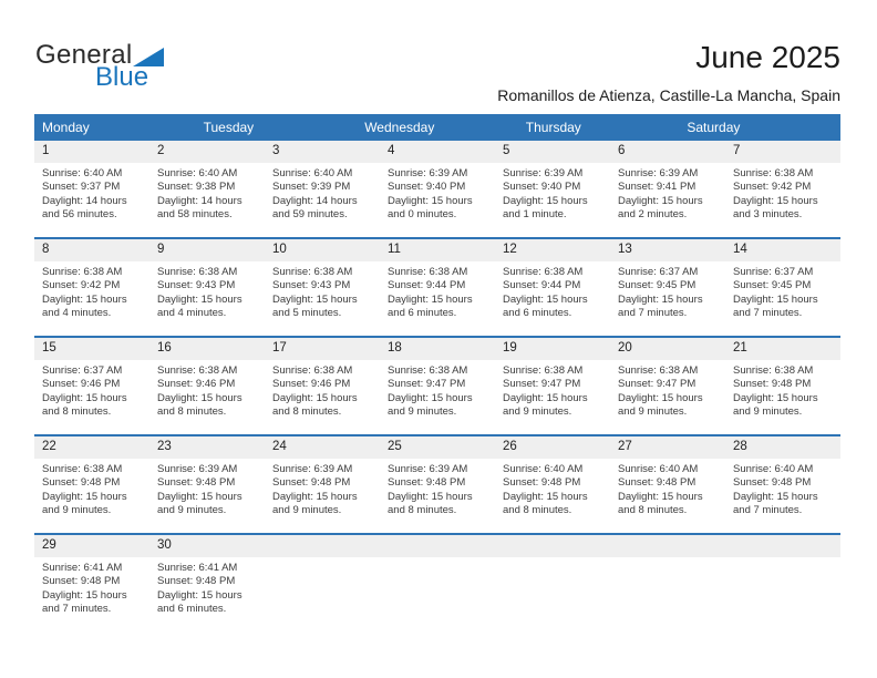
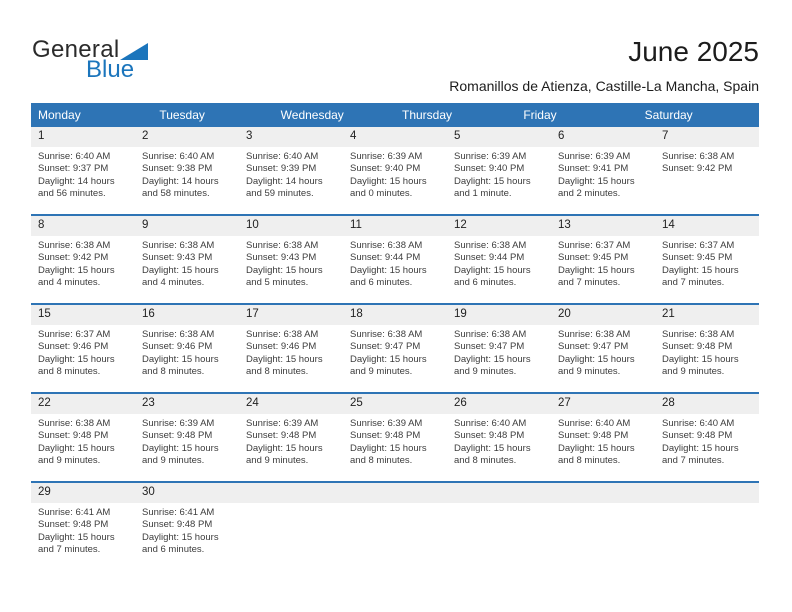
  General
  Blue
  June 2025
  Romanillos de Atienza, Castille-La Mancha, Spain
  Monday
  Tuesday
  Wednesday
  Thursday
+ Friday
  Saturday
  1
  Sunrise: 6:40 AM
  Sunset: 9:37 PM
  Daylight: 14 hours and 56 minutes.
  2
  Sunrise: 6:40 AM
  Sunset: 9:38 PM
  Daylight: 14 hours and 58 minutes.
  3
  Sunrise: 6:40 AM
  Sunset: 9:39 PM
  Daylight: 14 hours and 59 minutes.
  4
  Sunrise: 6:39 AM
  Sunset: 9:40 PM
  Daylight: 15 hours and 0 minutes.
  5
  Sunrise: 6:39 AM
  Sunset: 9:40 PM
  Daylight: 15 hours and 1 minute.
  6
  Sunrise: 6:39 AM
  Sunset: 9:41 PM
  Daylight: 15 hours and 2 minutes.
  7
  Sunrise: 6:38 AM
  Sunset: 9:42 PM
- Daylight: 15 hours and 3 minutes.
  8
  Sunrise: 6:38 AM
  Sunset: 9:42 PM
  Daylight: 15 hours and 4 minutes.
  9
  Sunrise: 6:38 AM
  Sunset: 9:43 PM
  Daylight: 15 hours and 4 minutes.
  10
  Sunrise: 6:38 AM
  Sunset: 9:43 PM
  Daylight: 15 hours and 5 minutes.
  11
  Sunrise: 6:38 AM
  Sunset: 9:44 PM
  Daylight: 15 hours and 6 minutes.
  12
  Sunrise: 6:38 AM
  Sunset: 9:44 PM
  Daylight: 15 hours and 6 minutes.
  13
  Sunrise: 6:37 AM
  Sunset: 9:45 PM
  Daylight: 15 hours and 7 minutes.
  14
  Sunrise: 6:37 AM
  Sunset: 9:45 PM
  Daylight: 15 hours and 7 minutes.
  15
  Sunrise: 6:37 AM
  Sunset: 9:46 PM
  Daylight: 15 hours and 8 minutes.
  16
  Sunrise: 6:38 AM
  Sunset: 9:46 PM
  Daylight: 15 hours and 8 minutes.
  17
  Sunrise: 6:38 AM
  Sunset: 9:46 PM
  Daylight: 15 hours and 8 minutes.
  18
  Sunrise: 6:38 AM
  Sunset: 9:47 PM
  Daylight: 15 hours and 9 minutes.
  19
  Sunrise: 6:38 AM
  Sunset: 9:47 PM
  Daylight: 15 hours and 9 minutes.
  20
  Sunrise: 6:38 AM
  Sunset: 9:47 PM
  Daylight: 15 hours and 9 minutes.
  21
  Sunrise: 6:38 AM
  Sunset: 9:48 PM
  Daylight: 15 hours and 9 minutes.
  22
  Sunrise: 6:38 AM
  Sunset: 9:48 PM
  Daylight: 15 hours and 9 minutes.
  23
  Sunrise: 6:39 AM
  Sunset: 9:48 PM
  Daylight: 15 hours and 9 minutes.
  24
  Sunrise: 6:39 AM
  Sunset: 9:48 PM
  Daylight: 15 hours and 9 minutes.
  25
  Sunrise: 6:39 AM
  Sunset: 9:48 PM
  Daylight: 15 hours and 8 minutes.
  26
  Sunrise: 6:40 AM
  Sunset: 9:48 PM
  Daylight: 15 hours and 8 minutes.
  27
  Sunrise: 6:40 AM
  Sunset: 9:48 PM
  Daylight: 15 hours and 8 minutes.
  28
  Sunrise: 6:40 AM
  Sunset: 9:48 PM
  Daylight: 15 hours and 7 minutes.
  29
  Sunrise: 6:41 AM
  Sunset: 9:48 PM
  Daylight: 15 hours and 7 minutes.
  30
  Sunrise: 6:41 AM
  Sunset: 9:48 PM
  Daylight: 15 hours and 6 minutes.
